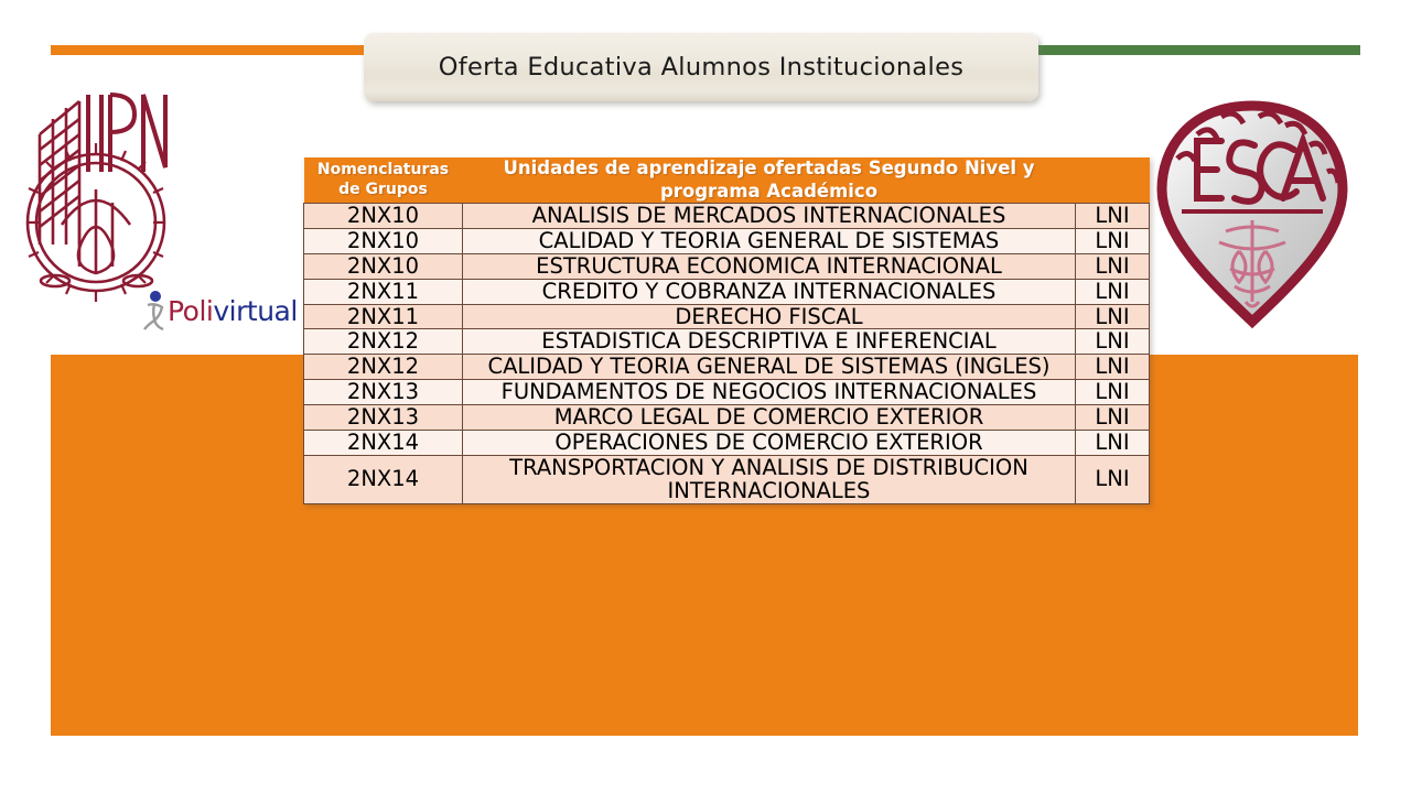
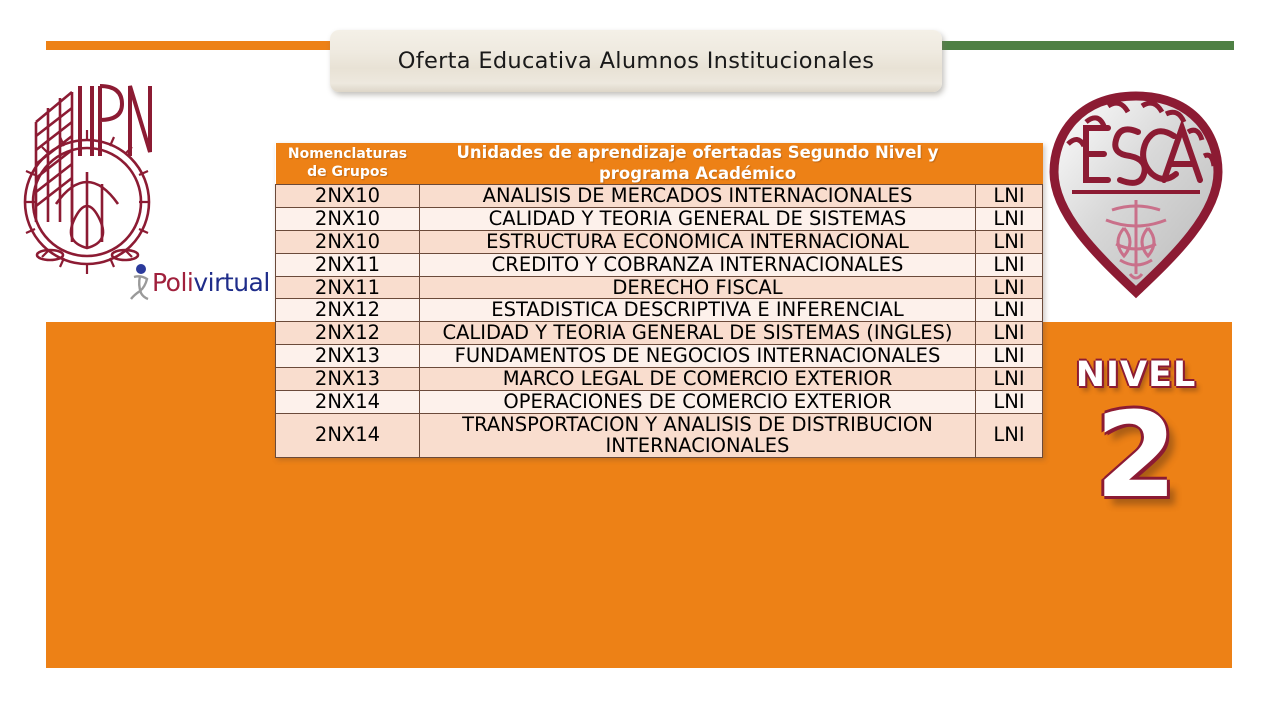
  Oferta Educativa Alumnos Institucionales
  Polivirtual
+ NIVEL
+ 2
  Nomenclaturas de Grupos	Unidades de aprendizaje ofertadas Segundo Nivel y programa Académico
  2NX10	ANALISIS DE MERCADOS INTERNACIONALES	LNI
  2NX10	CALIDAD Y TEORIA GENERAL DE SISTEMAS	LNI
  2NX10	ESTRUCTURA ECONOMICA INTERNACIONAL	LNI
  2NX11	CREDITO Y COBRANZA INTERNACIONALES	LNI
  2NX11	DERECHO FISCAL	LNI
  2NX12	ESTADISTICA DESCRIPTIVA E INFERENCIAL	LNI
  2NX12	CALIDAD Y TEORIA GENERAL DE SISTEMAS (INGLES)	LNI
  2NX13	FUNDAMENTOS DE NEGOCIOS INTERNACIONALES	LNI
  2NX13	MARCO LEGAL DE COMERCIO EXTERIOR	LNI
  2NX14	OPERACIONES DE COMERCIO EXTERIOR	LNI
  2NX14	TRANSPORTACION Y ANALISIS DE DISTRIBUCION INTERNACIONALES	LNI
